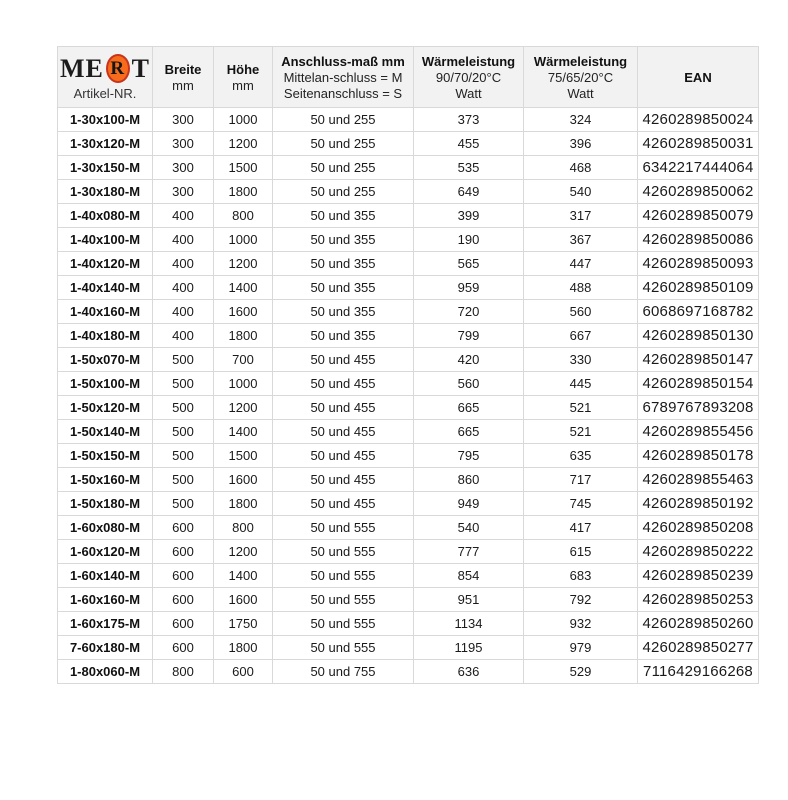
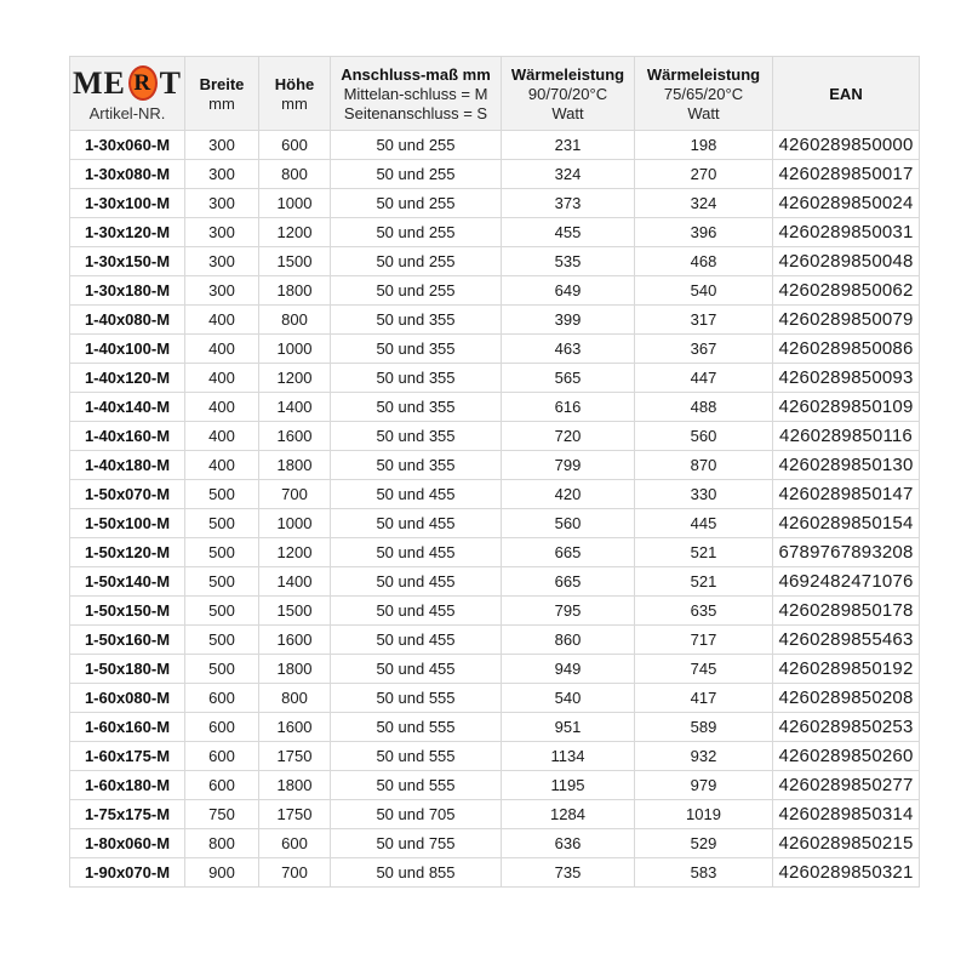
  ME R T Artikel-NR.	Breite mm	Höhe mm	Anschluss-maß mm Mittelan-schluss = M Seitenanschluss = S	Wärmeleistung 90/70/20°C Watt	Wärmeleistung 75/65/20°C Watt	EAN
+ 1-30x060-M	300	600	50 und 255	231	198	4260289850000
+ 1-30x080-M	300	800	50 und 255	324	270	4260289850017
  1-30x100-M	300	1000	50 und 255	373	324	4260289850024
  1-30x120-M	300	1200	50 und 255	455	396	4260289850031
- 1-30x150-M	300	1500	50 und 255	535	468	6342217444064
+ 1-30x150-M	300	1500	50 und 255	535	468	4260289850048
  1-30x180-M	300	1800	50 und 255	649	540	4260289850062
  1-40x080-M	400	800	50 und 355	399	317	4260289850079
- 1-40x100-M	400	1000	50 und 355	190	367	4260289850086
+ 1-40x100-M	400	1000	50 und 355	463	367	4260289850086
  1-40x120-M	400	1200	50 und 355	565	447	4260289850093
- 1-40x140-M	400	1400	50 und 355	959	488	4260289850109
+ 1-40x140-M	400	1400	50 und 355	616	488	4260289850109
- 1-40x160-M	400	1600	50 und 355	720	560	6068697168782
+ 1-40x160-M	400	1600	50 und 355	720	560	4260289850116
- 1-40x180-M	400	1800	50 und 355	799	667	4260289850130
+ 1-40x180-M	400	1800	50 und 355	799	870	4260289850130
  1-50x070-M	500	700	50 und 455	420	330	4260289850147
  1-50x100-M	500	1000	50 und 455	560	445	4260289850154
  1-50x120-M	500	1200	50 und 455	665	521	6789767893208
- 1-50x140-M	500	1400	50 und 455	665	521	4260289855456
+ 1-50x140-M	500	1400	50 und 455	665	521	4692482471076
  1-50x150-M	500	1500	50 und 455	795	635	4260289850178
  1-50x160-M	500	1600	50 und 455	860	717	4260289855463
  1-50x180-M	500	1800	50 und 455	949	745	4260289850192
  1-60x080-M	600	800	50 und 555	540	417	4260289850208
- 1-60x120-M	600	1200	50 und 555	777	615	4260289850222
- 1-60x140-M	600	1400	50 und 555	854	683	4260289850239
- 1-60x160-M	600	1600	50 und 555	951	792	4260289850253
+ 1-60x160-M	600	1600	50 und 555	951	589	4260289850253
  1-60x175-M	600	1750	50 und 555	1134	932	4260289850260
- 7-60x180-M	600	1800	50 und 555	1195	979	4260289850277
+ 1-60x180-M	600	1800	50 und 555	1195	979	4260289850277
+ 1-75x175-M	750	1750	50 und 705	1284	1019	4260289850314
- 1-80x060-M	800	600	50 und 755	636	529	7116429166268
+ 1-80x060-M	800	600	50 und 755	636	529	4260289850215
+ 1-90x070-M	900	700	50 und 855	735	583	4260289850321
